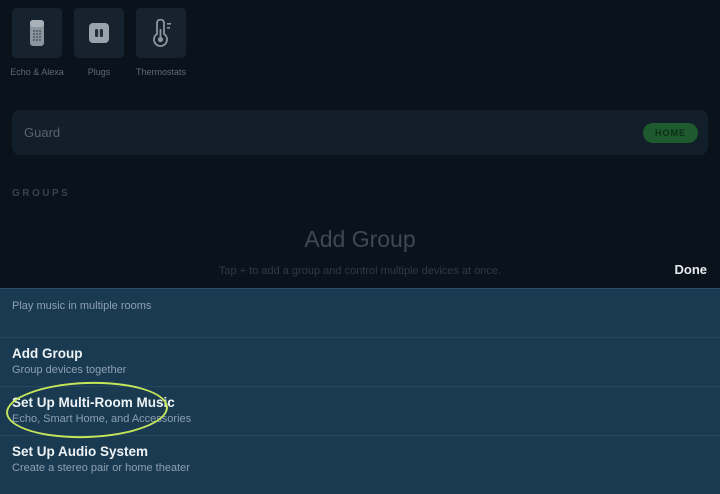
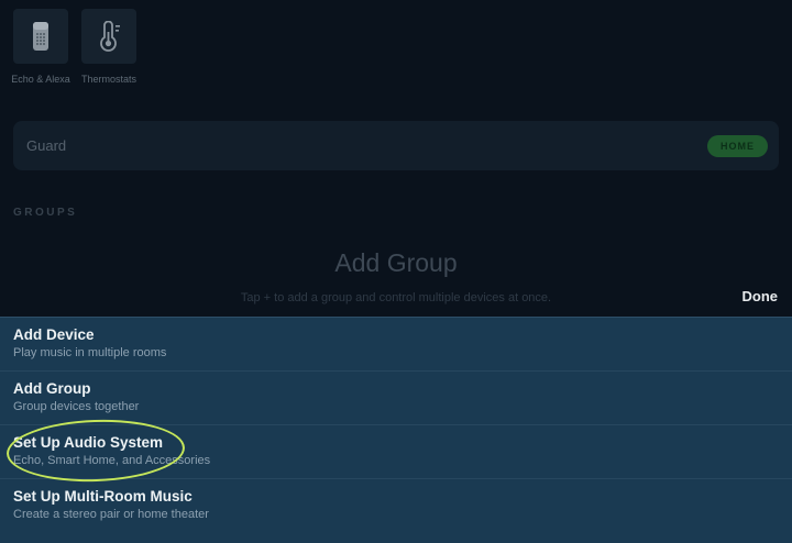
  Echo & Alexa
- Plugs
  Thermostats
  Guard
  HOME
  GROUPS
  Add Group
  Tap + to add a group and control multiple devices at once.
  Done
+ Add Device
  Play music in multiple rooms
  Add Group
  Group devices together
- Set Up Multi-Room Music
+ Set Up Audio System
  Echo, Smart Home, and Accessories
- Set Up Audio System
+ Set Up Multi-Room Music
  Create a stereo pair or home theater
